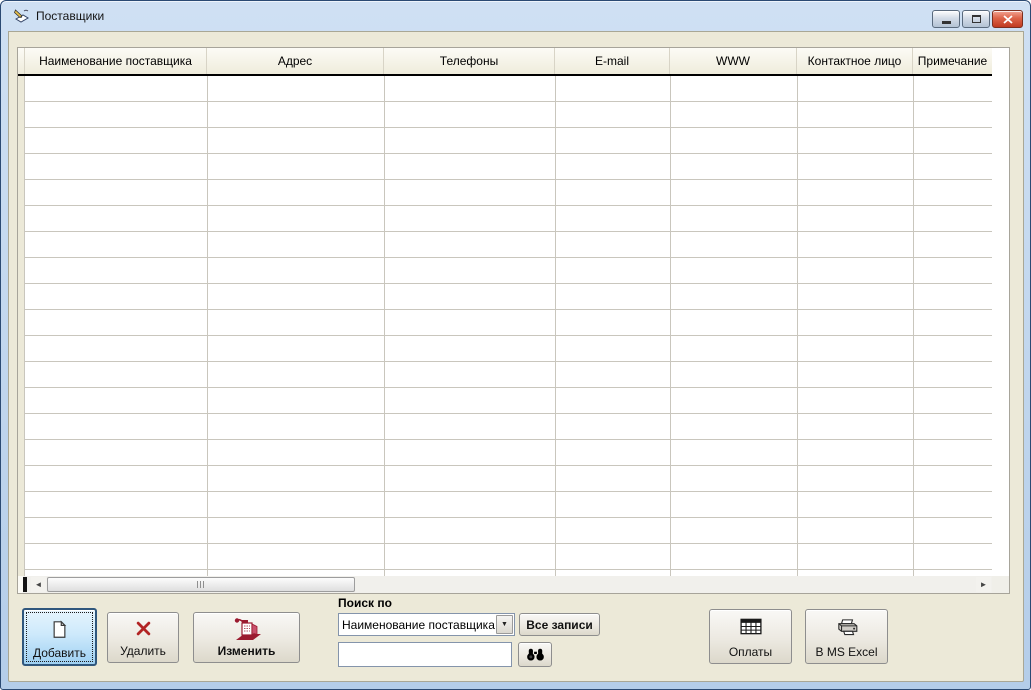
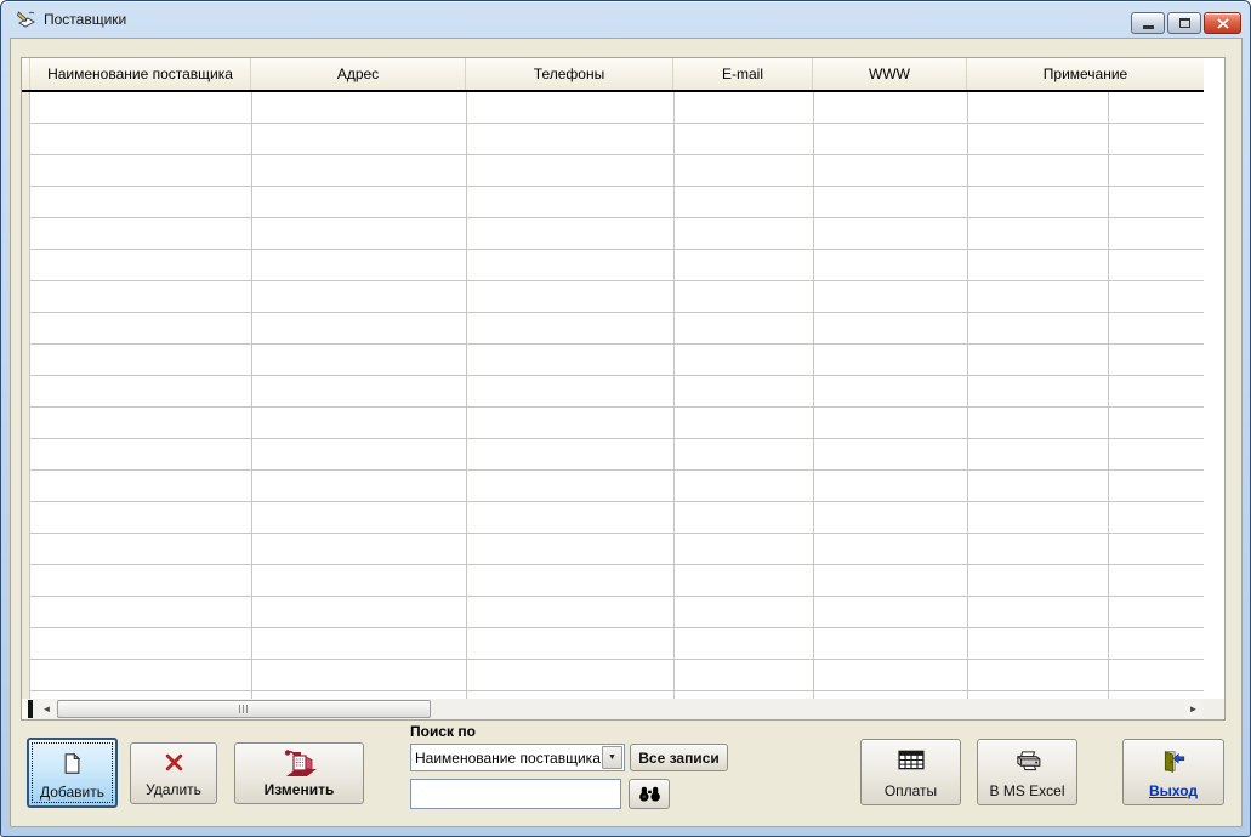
  Поставщики
  Наименование поставщика
  Адрес
  Телефоны
  E-mail
  WWW
- Контактное лицо
  Примечание
  ◄
  ►
  Добавить
  Удалить
  Изменить
  Поиск по
  Наименование поставщика
  Все записи
  Оплаты
  В MS Excel
+ Выход
